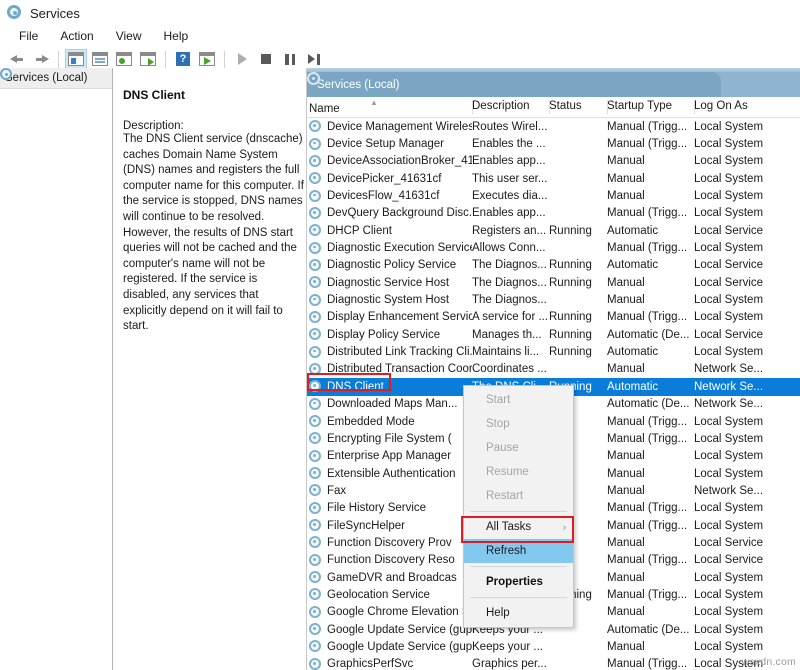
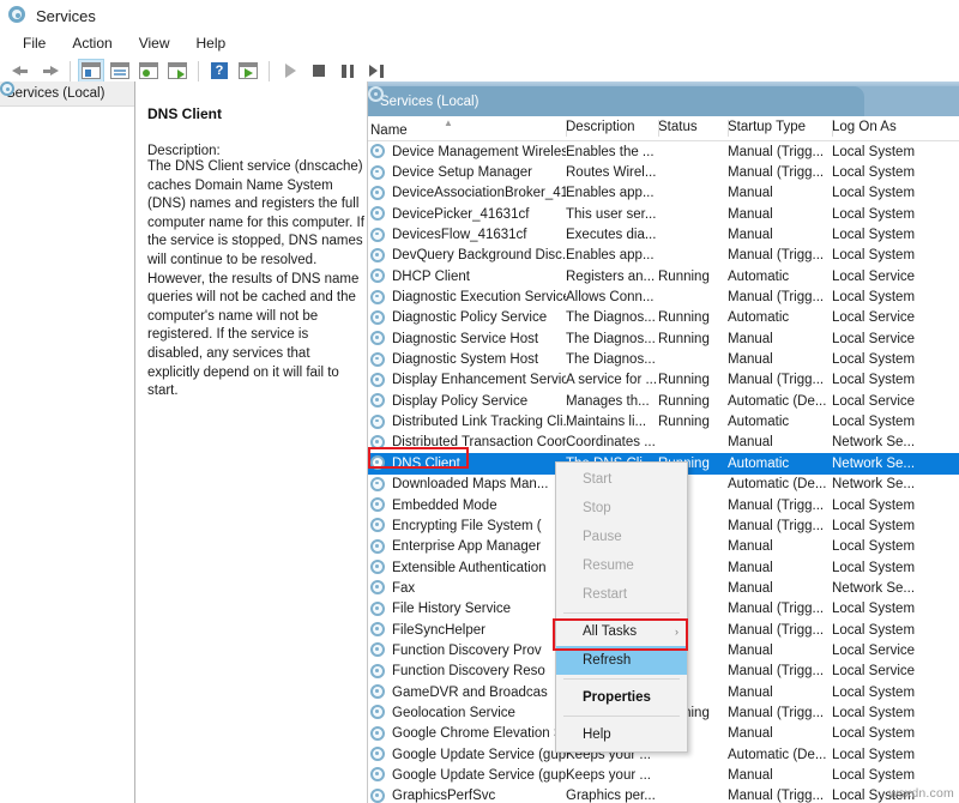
  Services
  File
  Action
  View
  Help
  ?
  ervices (Local)
  DNS Client
  Description:
- The DNS Client service (dnscache) caches Domain Name System (DNS) names and registers the full computer name for this computer. If the service is stopped, DNS names will continue to be resolved. However, the results of DNS start queries will not be cached and the computer's name will not be registered. If the service is disabled, any services that explicitly depend on it will fail to start.
+ The DNS Client service (dnscache) caches Domain Name System (DNS) names and registers the full computer name for this computer. If the service is stopped, DNS names will continue to be resolved. However, the results of DNS name queries will not be cached and the computer's name will not be registered. If the service is disabled, any services that explicitly depend on it will fail to start.
  Services (Local)
  Name
  ▲
  Description
  Status
  Startup Type
  Log On As
  Device Management Wireles
- Routes Wirel...
+ Enables the ...
  Manual (Trigg...
  Local System
  Device Setup Manager
- Enables the ...
+ Routes Wirel...
  Manual (Trigg...
  Local System
  DeviceAssociationBroker_41
  Enables app...
  Manual
  Local System
  DevicePicker_41631cf
  This user ser...
  Manual
  Local System
  DevicesFlow_41631cf
  Executes dia...
  Manual
  Local System
  DevQuery Background Disc.
  Enables app...
  Manual (Trigg...
  Local System
  DHCP Client
  Registers an...
  Running
  Automatic
  Local Service
  Diagnostic Execution Servic
  Allows Conn...
  Manual (Trigg...
  Local System
  Diagnostic Policy Service
  The Diagnos...
  Running
  Automatic
  Local Service
  Diagnostic Service Host
  The Diagnos...
  Running
  Manual
  Local Service
  Diagnostic System Host
  The Diagnos...
  Manual
  Local System
  Display Enhancement Servic
  A service for ...
  Running
  Manual (Trigg...
  Local System
  Display Policy Service
  Manages th...
  Running
  Automatic (De...
  Local Service
  Distributed Link Tracking Cli.
  Maintains li...
  Running
  Automatic
  Local System
  Distributed Transaction Coor
  Coordinates ...
  Manual
  Network Se...
  DNS Client
  Automatic
  Network Se...
  Downloaded Maps Man...
  Automatic (De...
  Network Se...
  Embedded Mode
  Manual (Trigg...
  Local System
  Encrypting File System (
  Manual (Trigg...
  Local System
  Enterprise App Manager
  Manual
  Local System
  Extensible Authentication
  Manual
  Local System
  Fax
  Manual
  Network Se...
  File History Service
  Manual (Trigg...
  Local System
  FileSyncHelper
  Manual (Trigg...
  Local System
  Function Discovery Prov
  Manual
  Local Service
  Function Discovery Reso
  Manual (Trigg...
  Local Service
  GameDVR and Broadcas
  Manual
  Local System
  Geolocation Service
  Manual (Trigg...
  Local System
  Google Chrome Elevation
  Manual
  Local System
  Google Update Service (gup
  Keeps your ...
  Automatic (De...
  Local System
  Google Update Service (gup
  Keeps your ...
  Manual
  Local System
  GraphicsPerfSvc
  Graphics per...
  Manual (Trigg...
  Local System
  Start
  Stop
  Pause
  Resume
  Restart
  All Tasks
  ›
  Refresh
  Properties
  Help
  wsxdn.com
